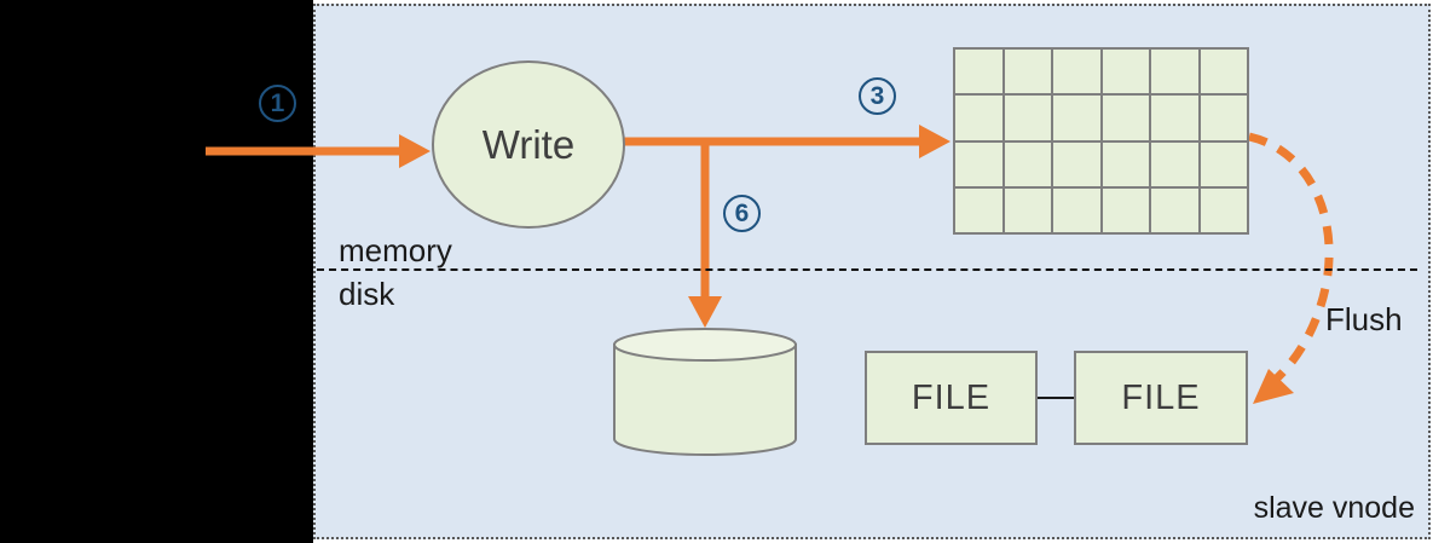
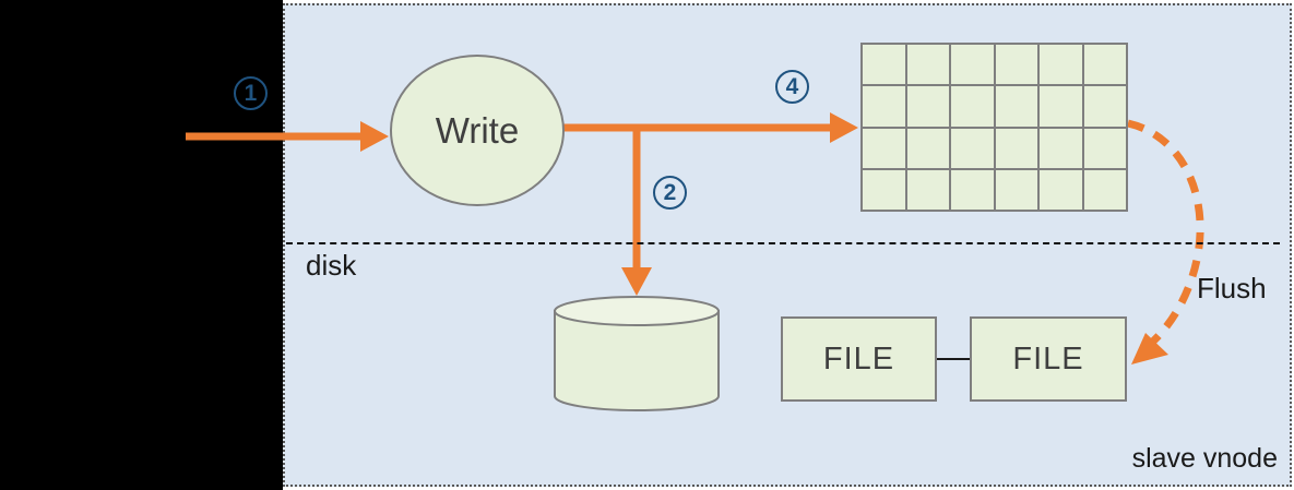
  Write
  FILE
  FILE
- memory
  disk
  Flush
  slave vnode
  1
- 6
+ 2
- 3
+ 4
